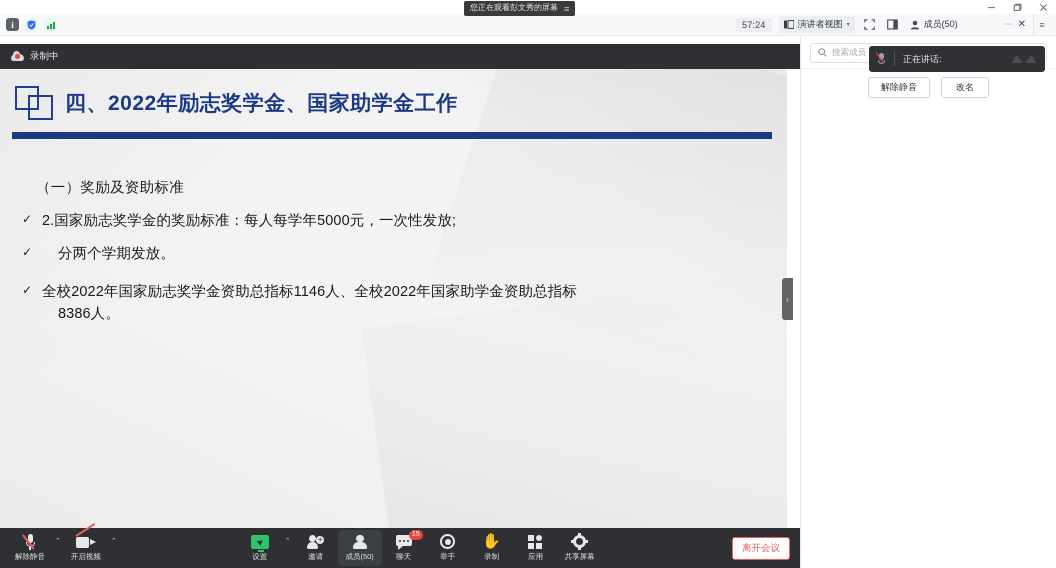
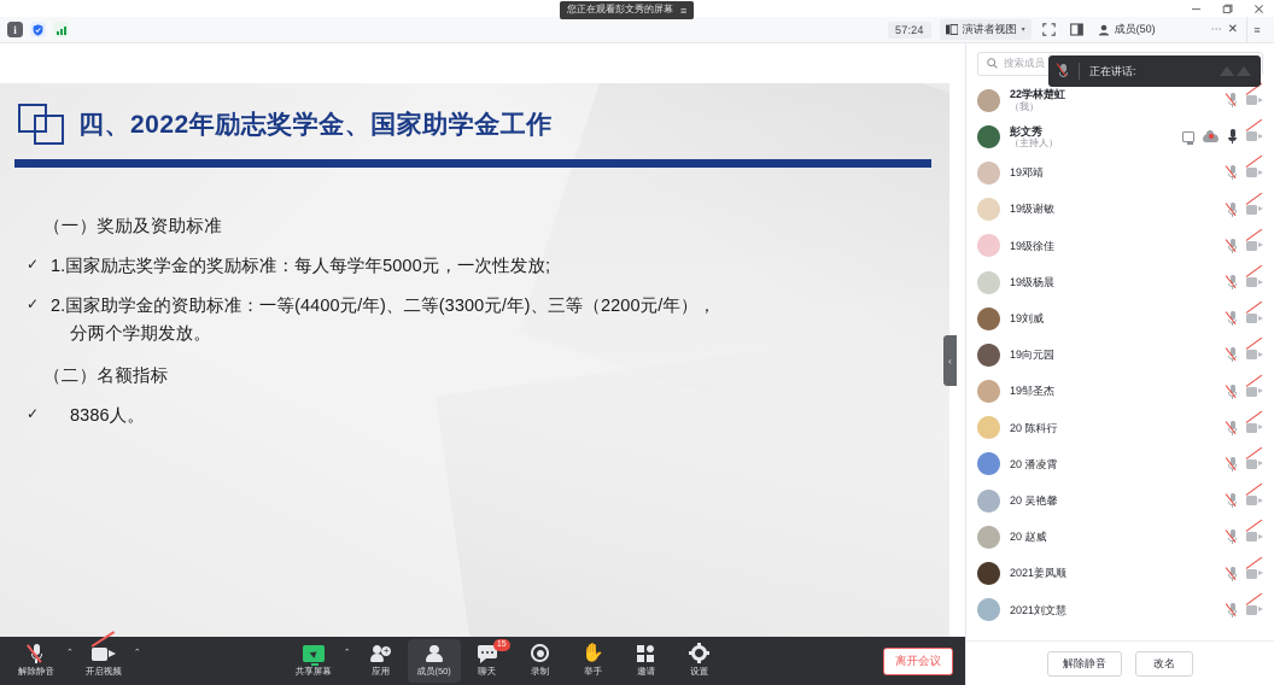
  您正在观看彭文秀的屏幕
  ≡
  i
  57:24
  演讲者视图
  成员(50)
  ⋯
  ✕
  ≡
- 录制中
  四、2022年励志奖学金、国家助学金工作
  （一）奖励及资助标准
  ✓
- 2.国家励志奖学金的奖励标准：每人每学年5000元，一次性发放;
+ 1.国家励志奖学金的奖励标准：每人每学年5000元，一次性发放;
  ✓
+ 2.国家助学金的资助标准：一等(4400元/年)、二等(3300元/年)、三等（2200元/年），
  分两个学期发放。
+ （二）名额指标
  ✓
- 全校2022年国家励志奖学金资助总指标1146人、全校2022年国家助学金资助总指标
  8386人。
  ‹
  搜索成员
  正在讲话:
+ 22学林楚虹
+ （我）
+ 彭文秀
+ （主持人）
+ 19邓靖
+ 19级谢敏
+ 19级徐佳
+ 19级杨晨
+ 19刘威
+ 19向元园
+ 19邹圣杰
+ 20 陈科行
+ 20 潘凌霄
+ 20 吴艳馨
+ 20 赵威
+ 2021姜凤顺
+ 2021刘文慧
  解除静音
  改名
  解除静音
  开启视频
- 设置
+ 共享屏幕
  +
- 邀请
+ 应用
  成员(50)
  聊天
- 举手
+ 录制
  ✋
- 录制
+ 举手
- 应用
+ 邀请
- 共享屏幕
+ 设置
  离开会议
